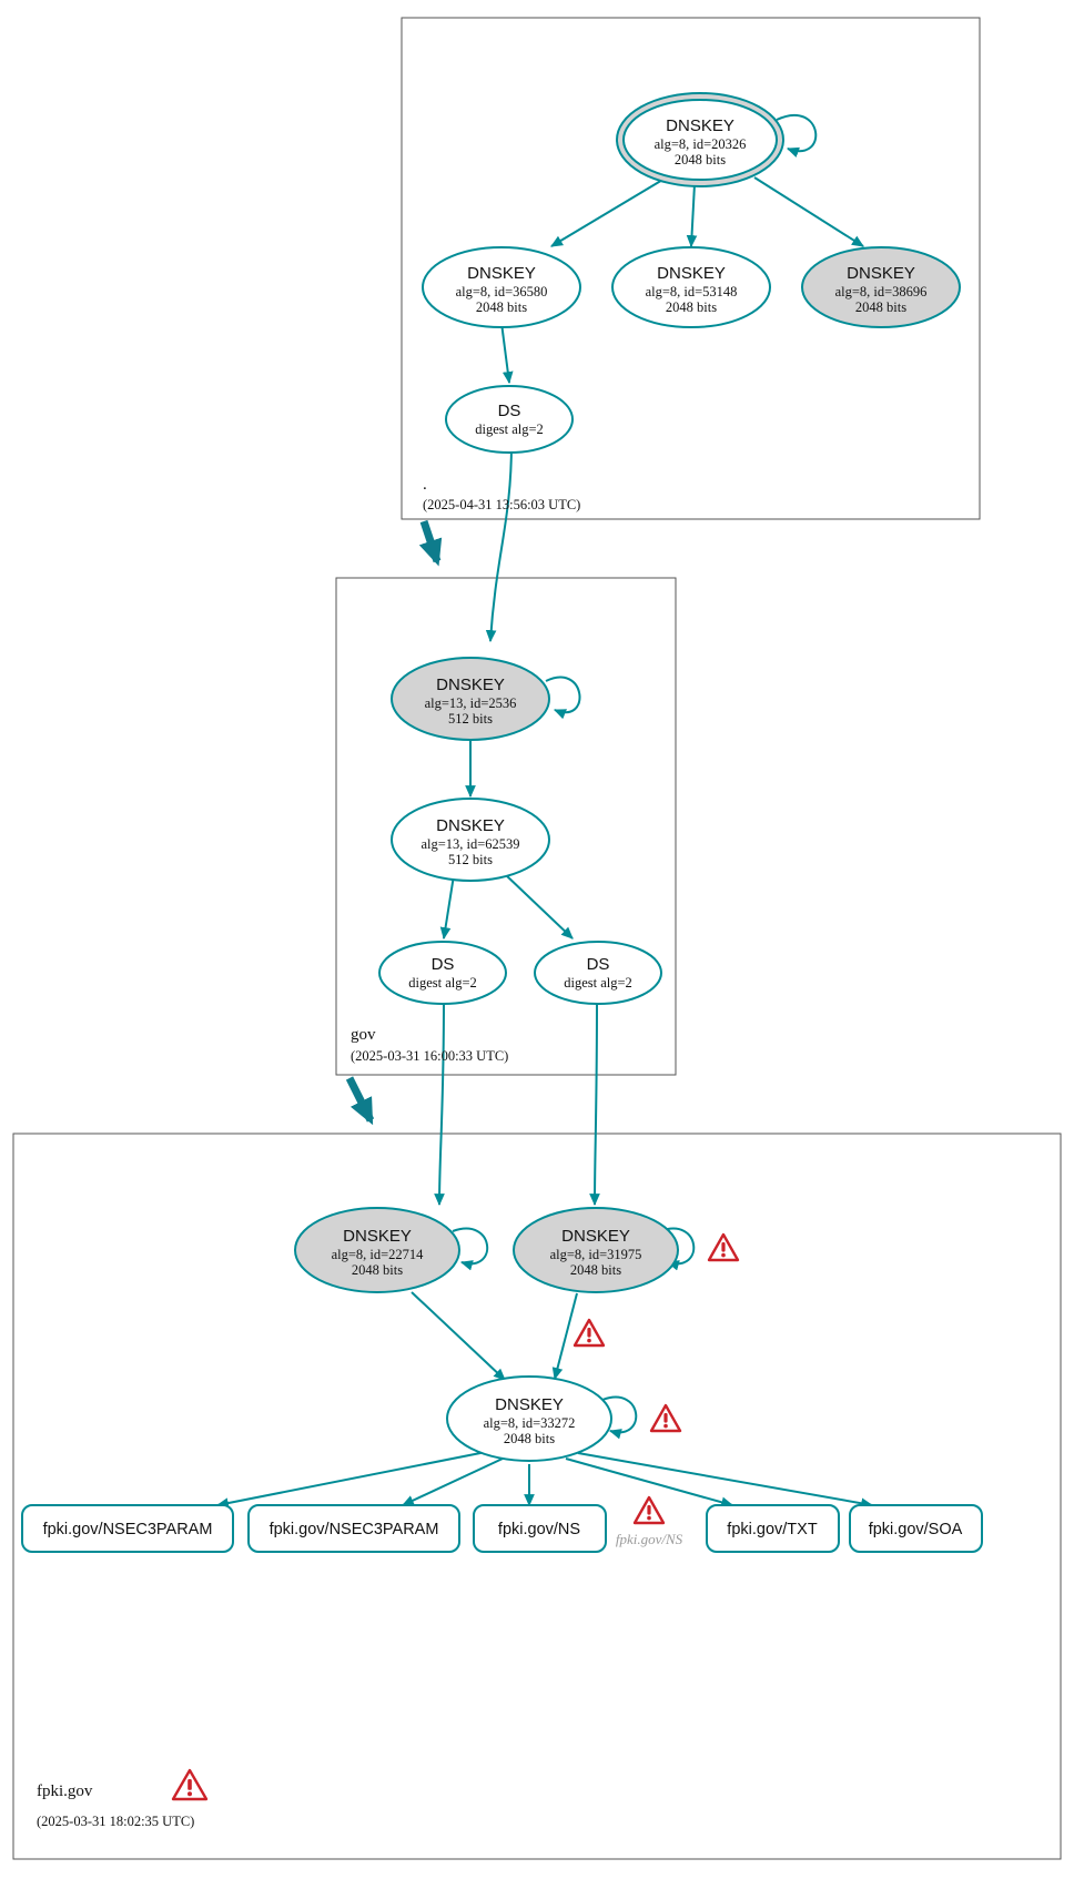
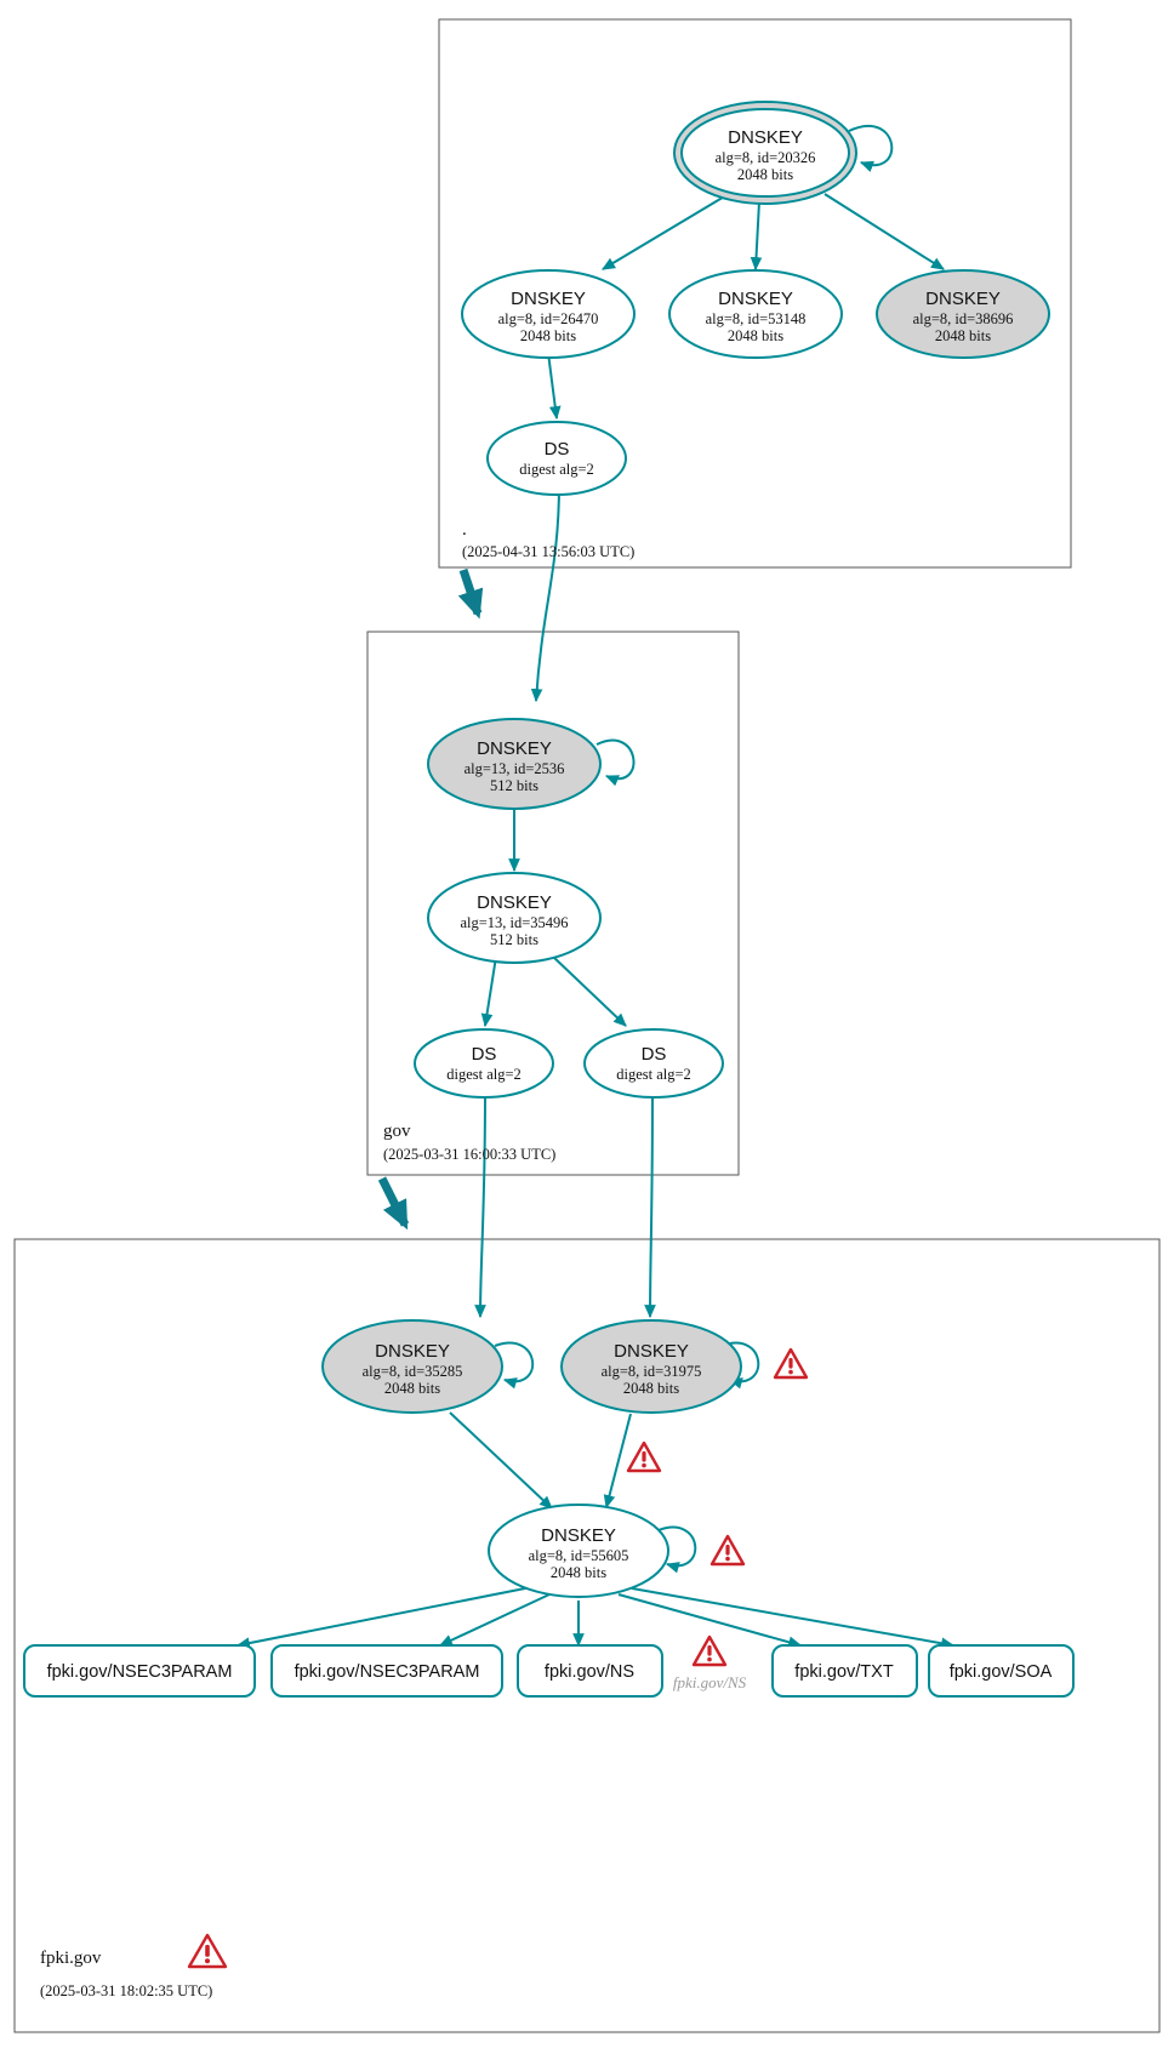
  DNSKEY
  alg=8, id=20326
  2048 bits
  DNSKEY
- alg=8, id=36580
+ alg=8, id=26470
  2048 bits
  DNSKEY
  alg=8, id=53148
  2048 bits
  DNSKEY
  alg=8, id=38696
  2048 bits
  DS
  digest alg=2
  .
  (2025-04-31 13:56:03 UTC)
  DNSKEY
  alg=13, id=2536
  512 bits
  DNSKEY
- alg=13, id=62539
+ alg=13, id=35496
  512 bits
  DS
  digest alg=2
  DS
  digest alg=2
  gov
  (2025-03-31 16:00:33 UTC)
  DNSKEY
- alg=8, id=22714
+ alg=8, id=35285
  2048 bits
  DNSKEY
  alg=8, id=31975
  2048 bits
  DNSKEY
- alg=8, id=33272
+ alg=8, id=55605
  2048 bits
  fpki.gov/NSEC3PARAM
  fpki.gov/NSEC3PARAM
  fpki.gov/NS
  fpki.gov/NS
  fpki.gov/TXT
  fpki.gov/SOA
  fpki.gov
  (2025-03-31 18:02:35 UTC)
